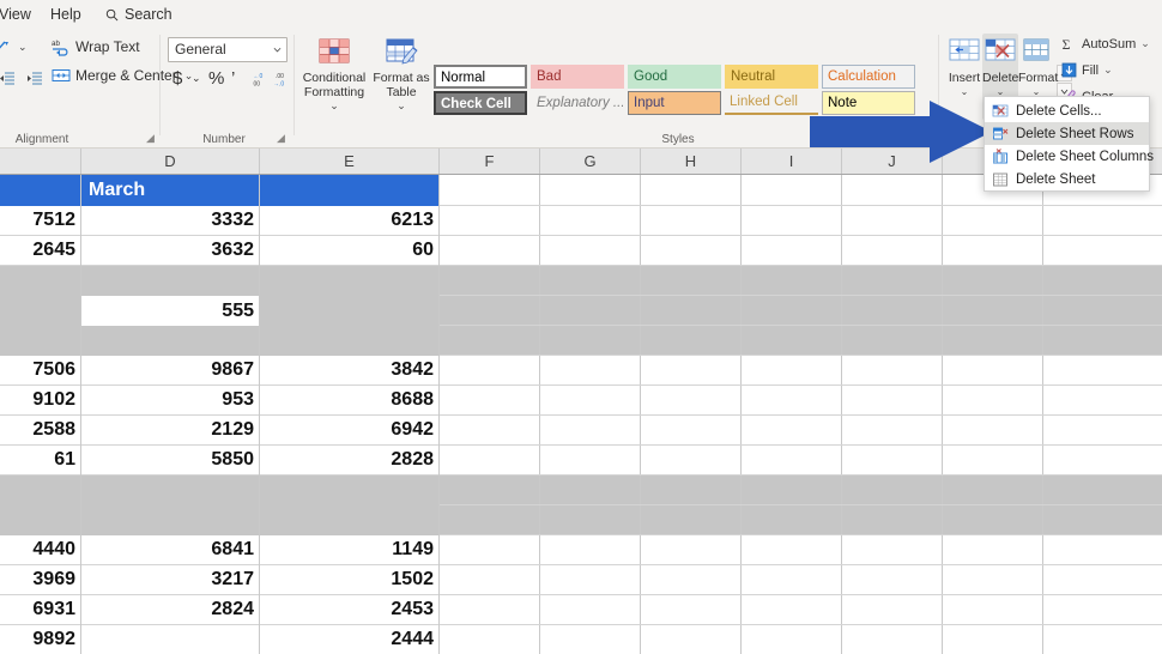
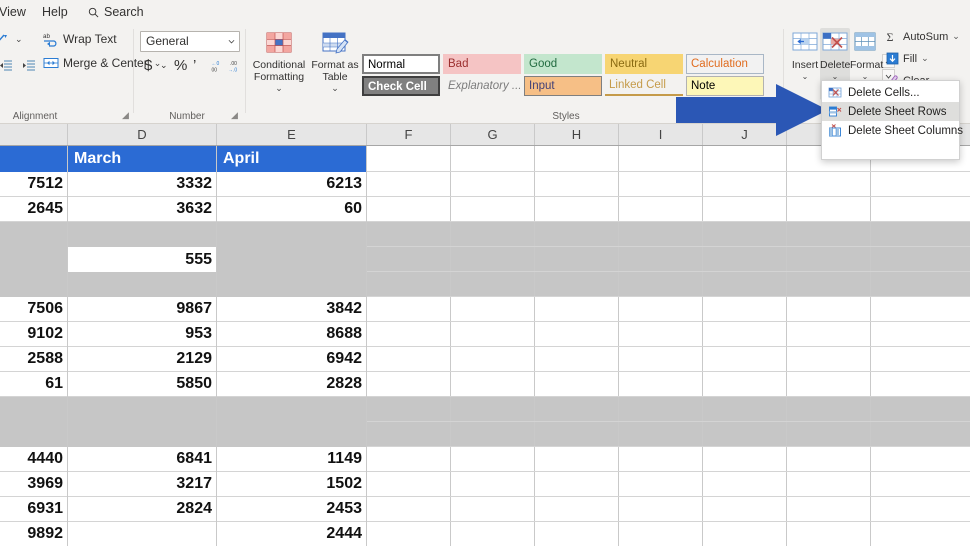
  View
  Help
  Search
  ⌄
  Wrap Text
  Merge & Center
  ⌄
  Alignment
  ◢
  General
  $
  ⌄
  %
  ’
  Number
  ◢
  Conditional Formatting
  ⌄
  Format as Table
  ⌄
  Normal
  Bad
  Good
  Neutral
  Calculation
  Check Cell
  Explanatory ...
  Input
  Linked Cell
  Note
  Styles
  Insert
  ⌄
  Delete
  ⌄
  Forma
  ⌄
  Σ
  AutoSum
  ⌄
  Fill
  ⌄
  D
  E
  F
  G
  H
  I
  J
  March
+ April
  7512
  3332
  6213
  2645
  3632
  60
  555
  7506
  9867
  3842
  9102
  953
  8688
  2588
  2129
  6942
  61
  5850
  2828
  4440
  6841
  1149
  3969
  3217
  1502
  6931
  2824
  2453
  9892
  2444
  Delete Cells...
  Delete Sheet Rows
  Delete Sheet Columns
- Delete Sheet
